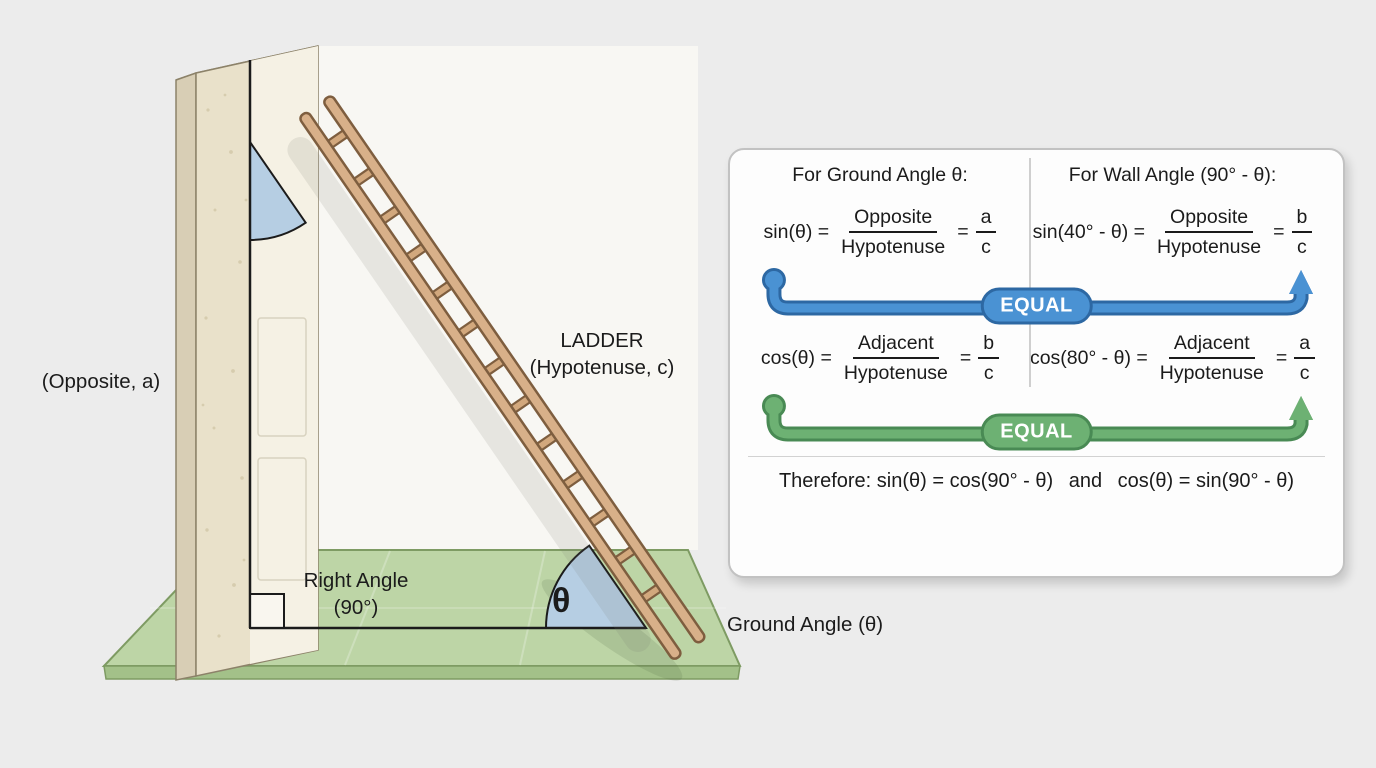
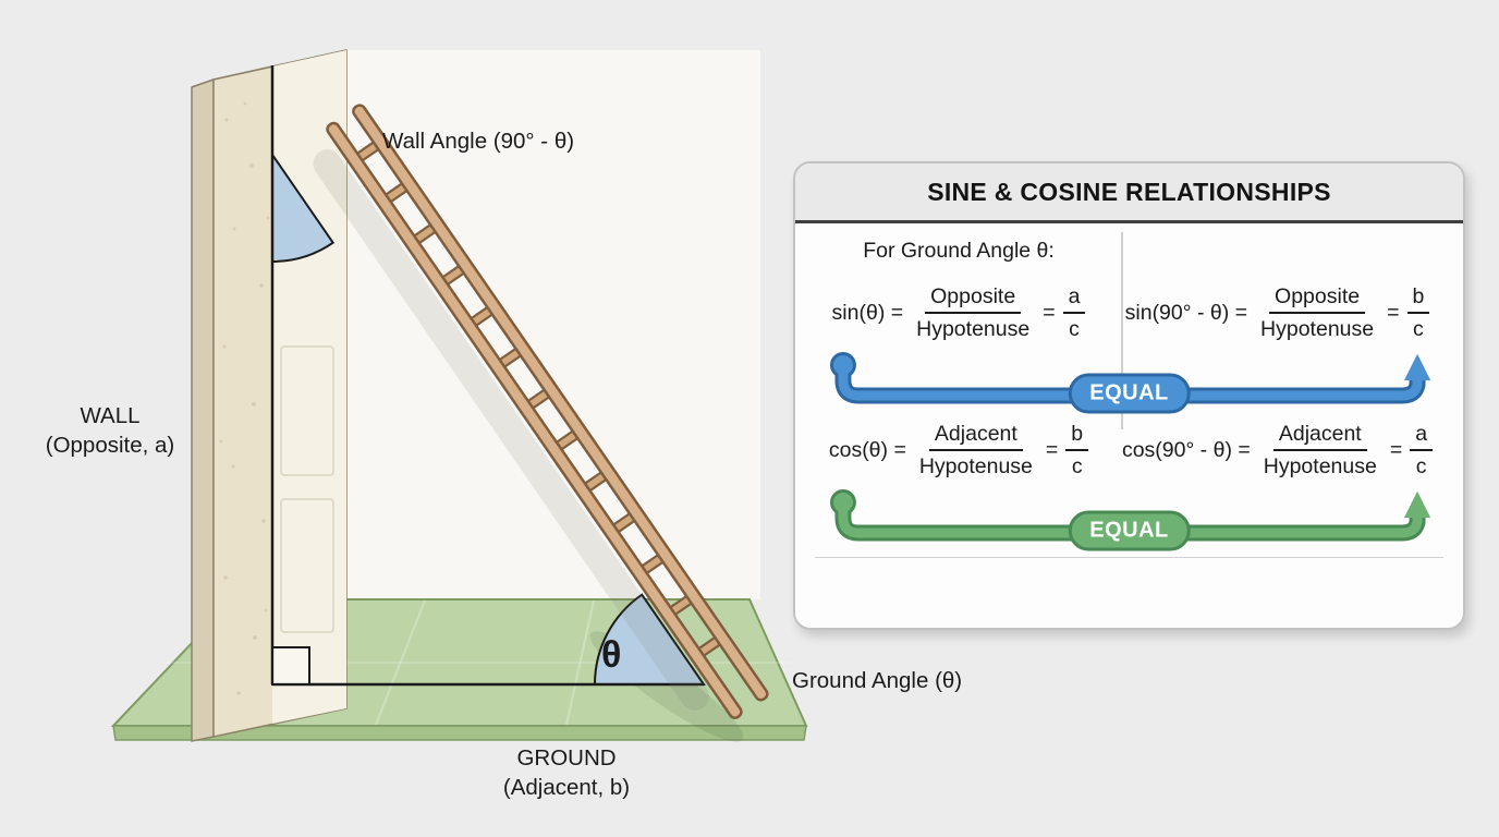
+ Wall Angle (90° - θ)
+ WALL
  (Opposite, a)
- LADDER
- (Hypotenuse, c)
- Right Angle
- (90°)
  θ
  Ground Angle (θ)
+ GROUND
+ (Adjacent, b)
+ SINE & COSINE RELATIONSHIPS
  For Ground Angle θ:
- For Wall Angle (90° - θ):
  sin(θ) =
  Opposite
  Hypotenuse
  =
  a
  c
- sin(40° - θ) =
+ sin(90° - θ) =
  Opposite
  Hypotenuse
  =
  b
  c
  EQUAL
  cos(θ) =
  Adjacent
  Hypotenuse
  =
  b
  c
- cos(80° - θ) =
+ cos(90° - θ) =
  Adjacent
  Hypotenuse
  =
  a
  c
  EQUAL
- Therefore: sin(θ) = cos(90° - θ) and cos(θ) = sin(90° - θ)
